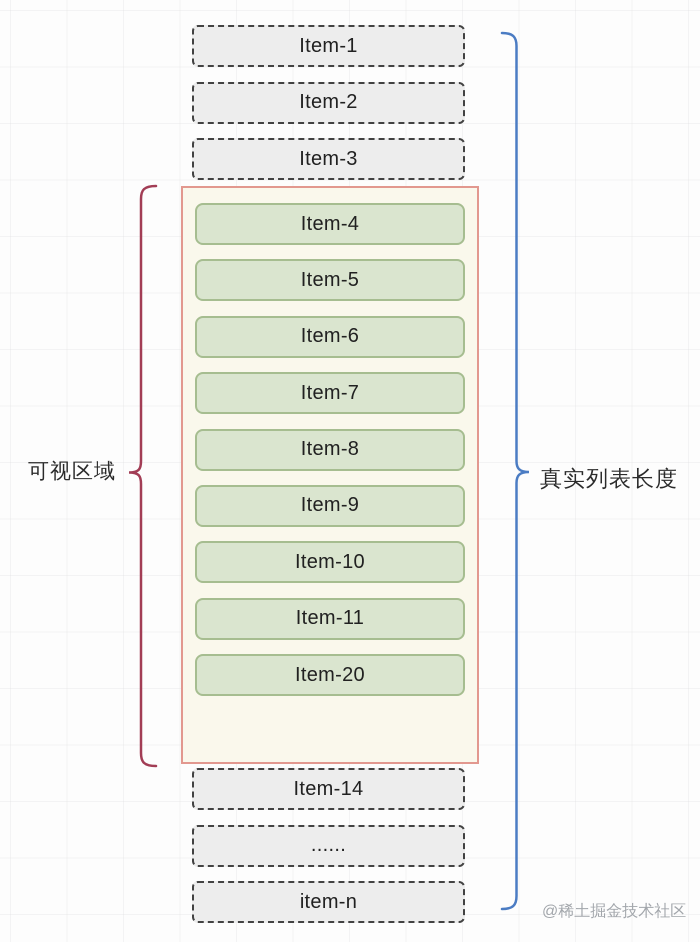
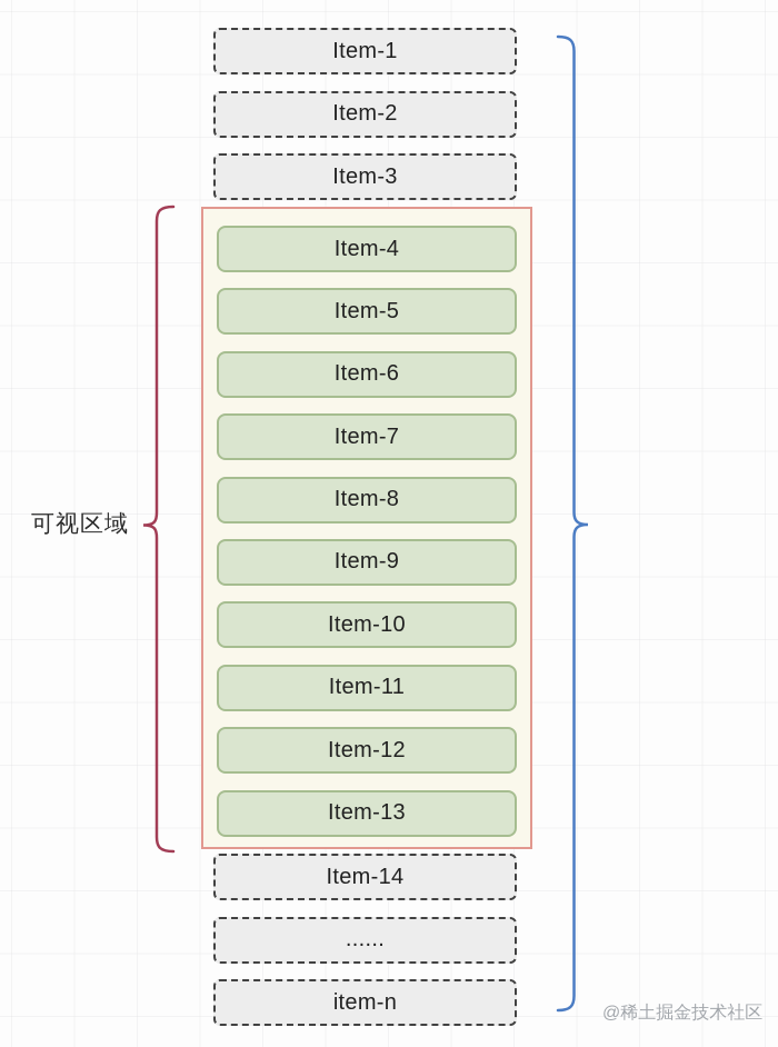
  Item-1
  Item-2
  Item-3
  Item-4
  Item-5
  Item-6
  Item-7
  Item-8
  Item-9
  Item-10
  Item-11
- Item-20
+ Item-12
+ Item-13
  Item-14
  ......
  item-n
  可视区域
- 真实列表长度
  @稀土掘金技术社区
